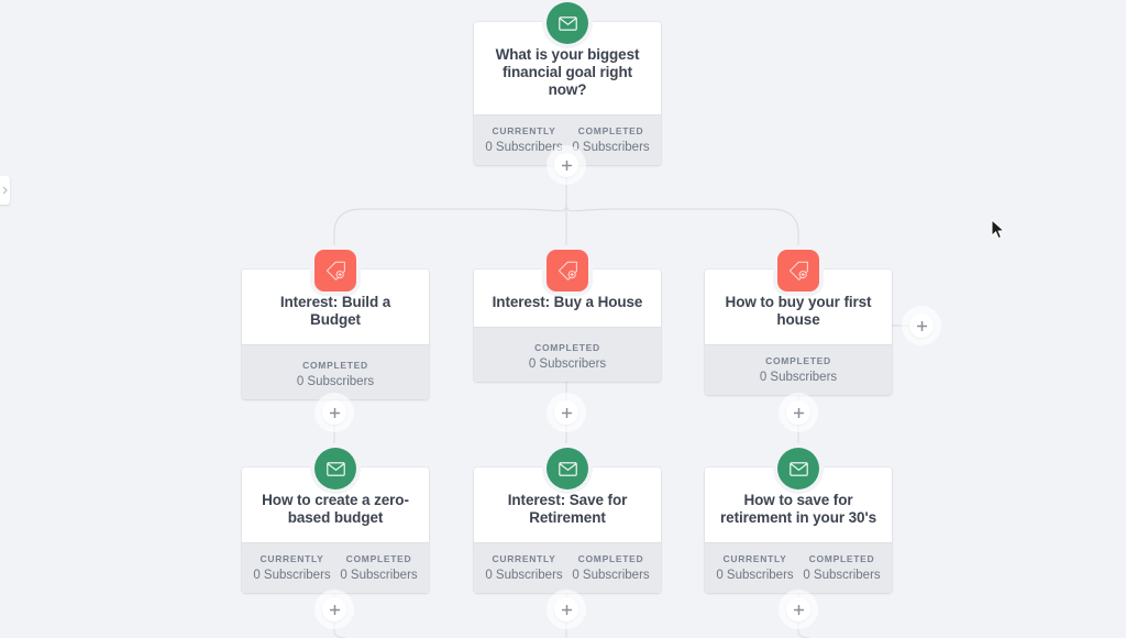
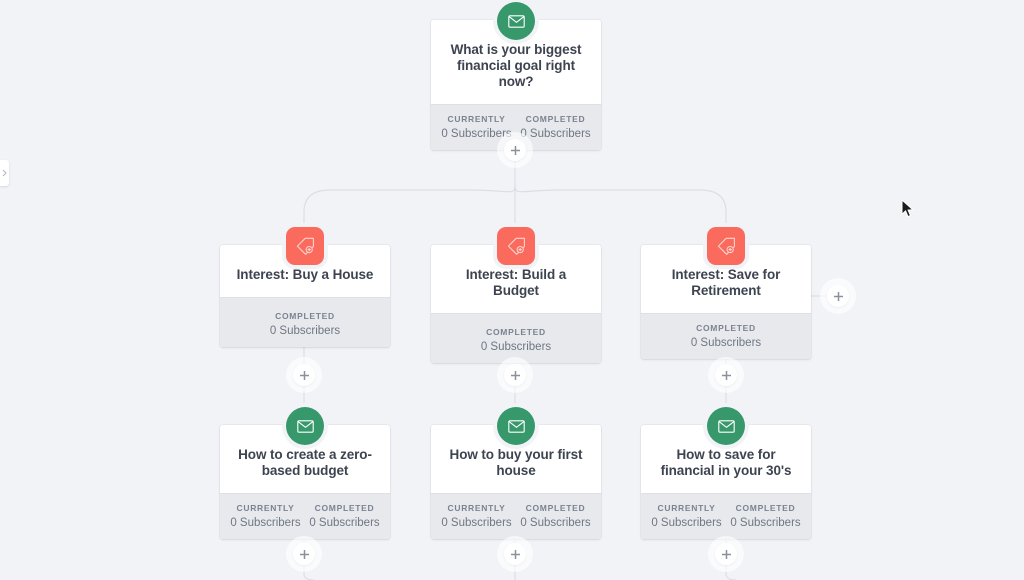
  What is your biggest financial goal right now?
  CURRENTLY
  0 Subscribers
  COMPLETED
  0 Subscribers
- Interest: Build a Budget
+ Interest: Buy a House
  COMPLETED
  0 Subscribers
- Interest: Buy a House
+ Interest: Build a Budget
  COMPLETED
  0 Subscribers
- How to buy your first house
+ Interest: Save for Retirement
  COMPLETED
  0 Subscribers
  How to create a zero-based budget
  CURRENTLY
  0 Subscribers
  COMPLETED
  0 Subscribers
- Interest: Save for Retirement
+ How to buy your first house
  CURRENTLY
  0 Subscribers
  COMPLETED
  0 Subscribers
- How to save for retirement in your 30's
+ How to save for financial in your 30's
  CURRENTLY
  0 Subscribers
  COMPLETED
  0 Subscribers
